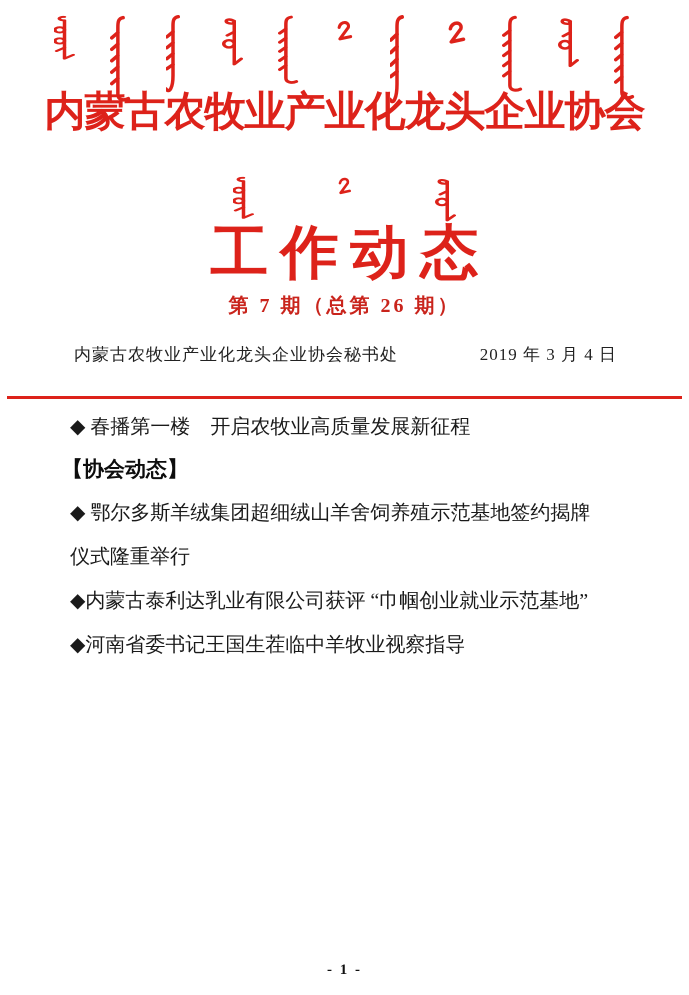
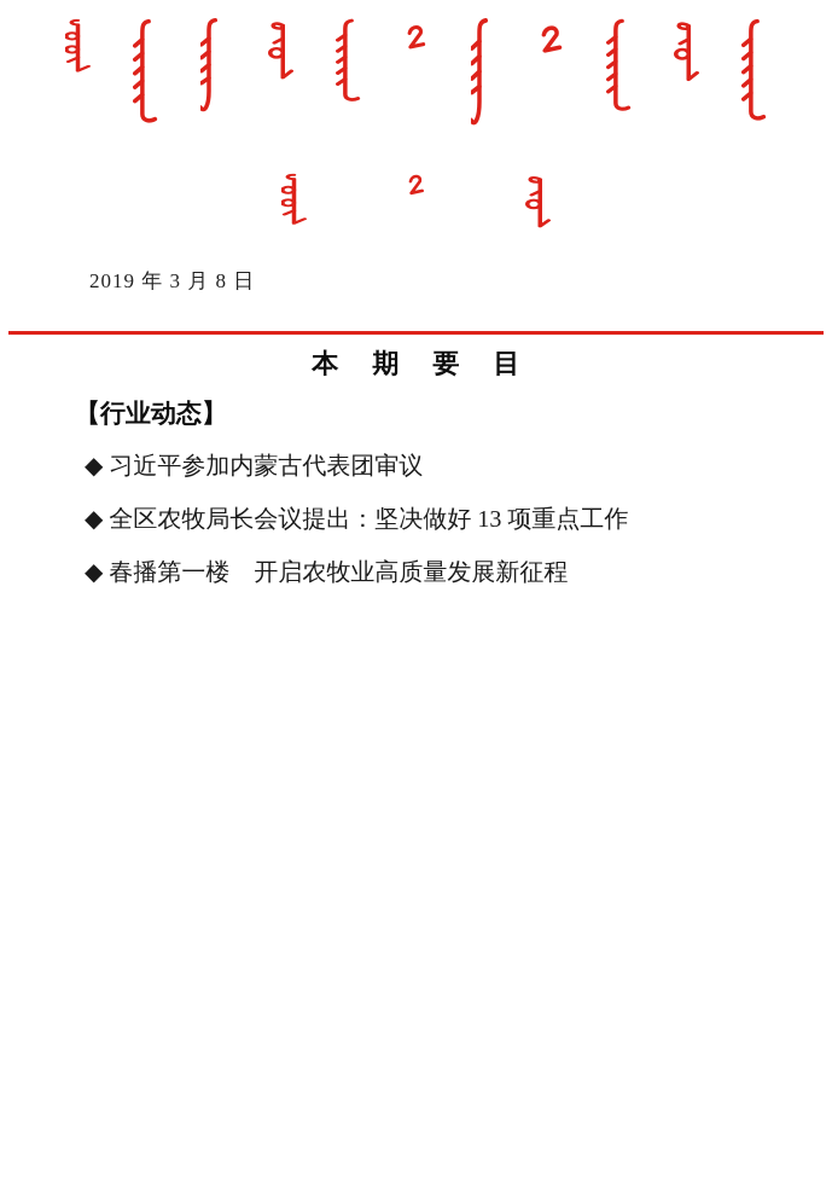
- 内蒙古农牧业产业化龙头企业协会
- 工作动态
- 第 7 期（总第 26 期）
- 内蒙古农牧业产业化龙头企业协会秘书处
- 2019 年 3 月 4 日
+ 2019 年 3 月 8 日
+ 本 期 要 目
+ 【行业动态】
+ ◆ 习近平参加内蒙古代表团审议
+ ◆ 全区农牧局长会议提出：坚决做好 13 项重点工作
  ◆ 春播第一楼 开启农牧业高质量发展新征程
- 【协会动态】
- ◆ 鄂尔多斯羊绒集团超细绒山羊舍饲养殖示范基地签约揭牌仪式隆重举行
- ◆内蒙古泰利达乳业有限公司获评 “巾帼创业就业示范基地”
- ◆河南省委书记王国生茬临中羊牧业视察指导
- - 1 -
